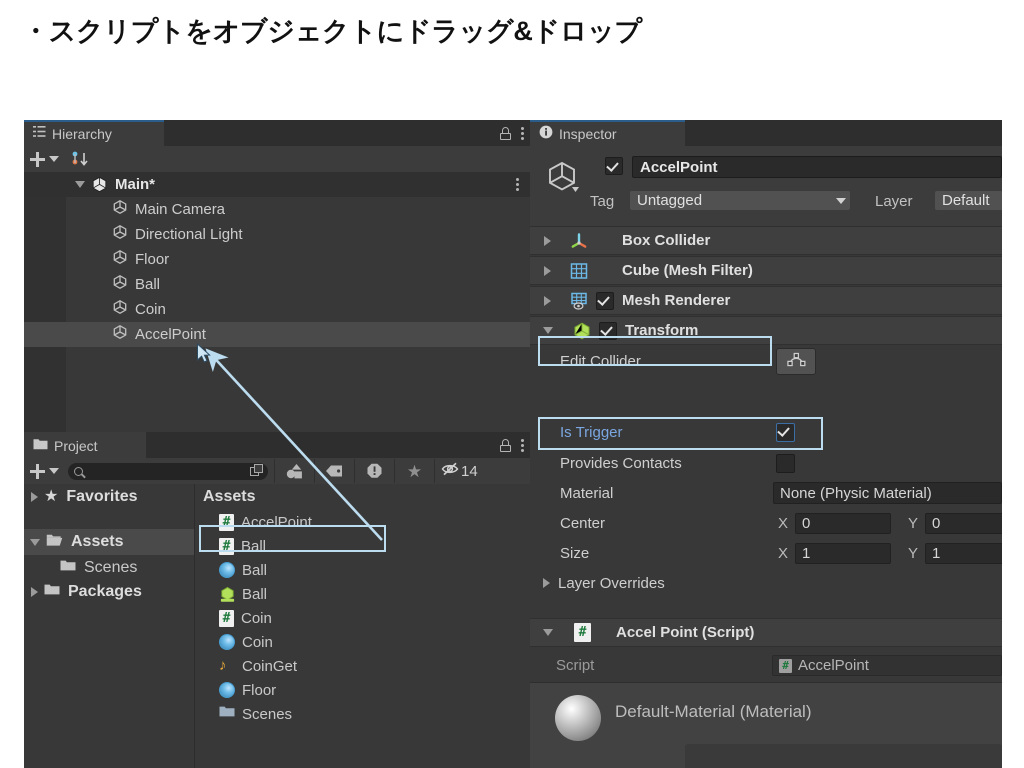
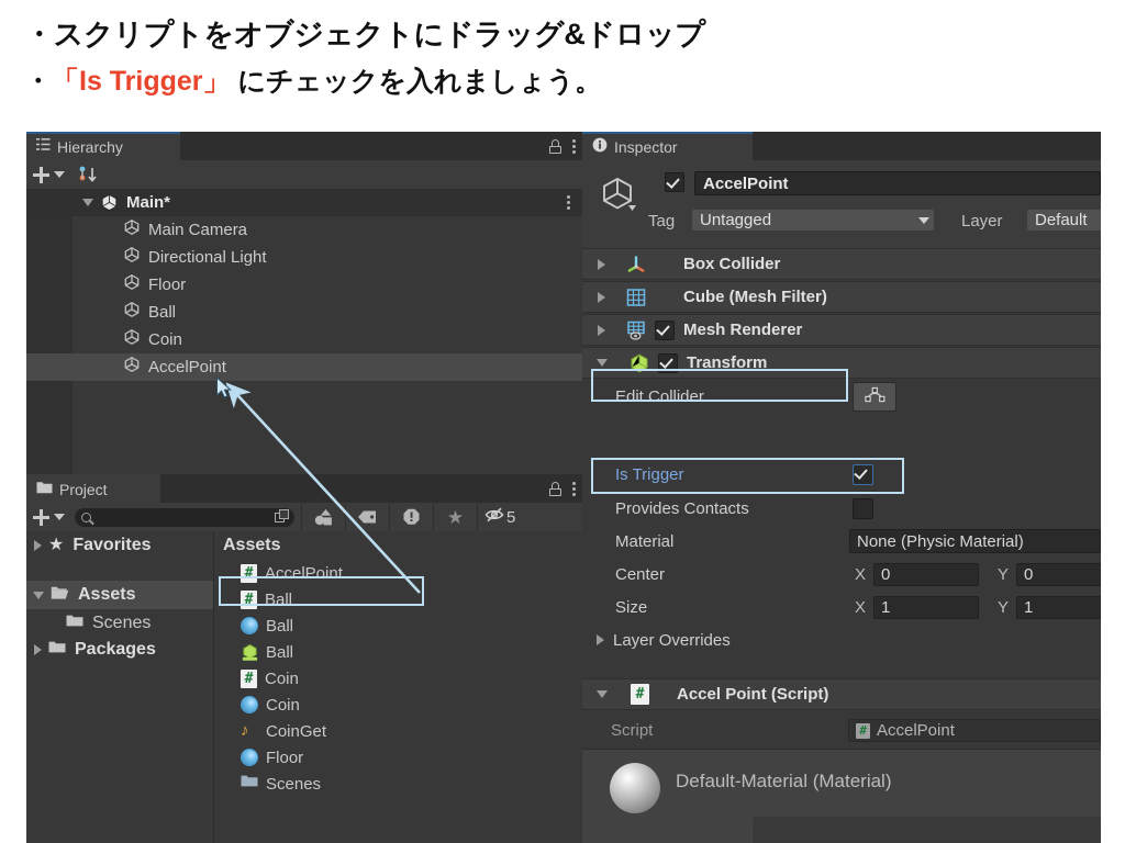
  ・スクリプトをオブジェクトにドラッグ&ドロップ
+ ・「Is Trigger」 にチェックを入れましょう。
  Hierarchy
  Main*
  Main Camera
  Directional Light
  Floor
  Ball
  Coin
  AccelPoint
  Project
  ★
- 14
+ 5
  ★
  Favorites
  Assets
  Scenes
  Packages
  Assets
  #
  AccelPoint
  #
  Ball
  Ball
  Ball
  #
  Coin
  Coin
  ♪
  CoinGet
  Floor
  Scenes
  Inspector
  AccelPoint
  Tag
  Untagged
  Layer
  Default
  Box Collider
  Cube (Mesh Filter)
  Mesh Renderer
  Transform
  Edit Collider
  Is Trigger
  Provides Contacts
  Material
  None (Physic Material)
  Center
  X
  0
  Y
  0
  Size
  X
  1
  Y
  1
  Layer Overrides
  #
  Accel Point (Script)
  Script
  #
  AccelPoint
  Default-Material (Material)
